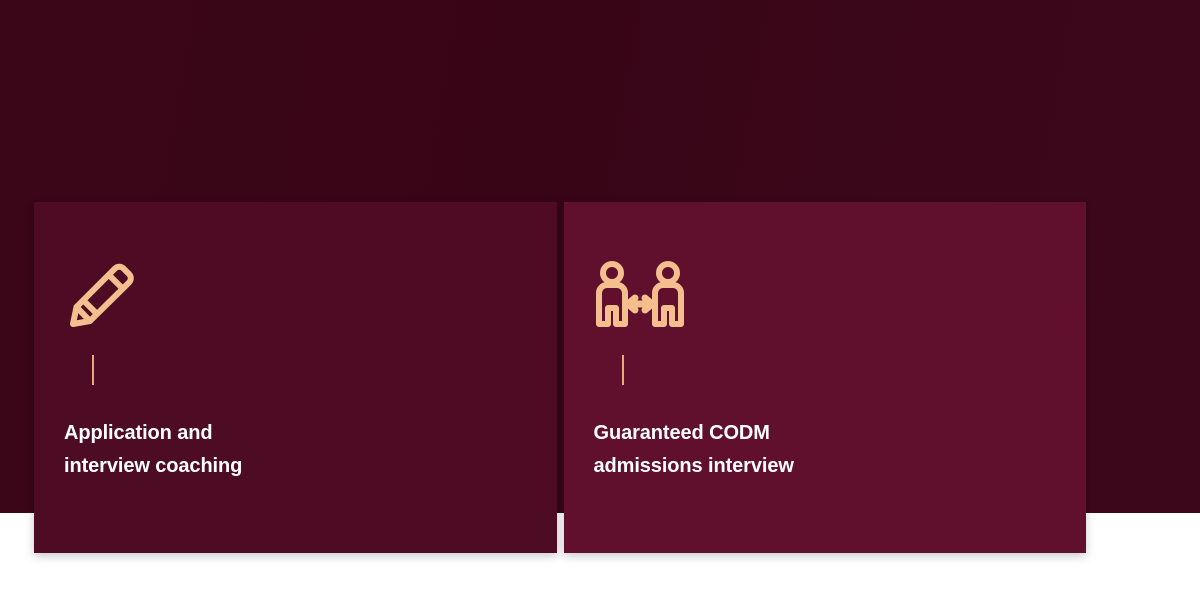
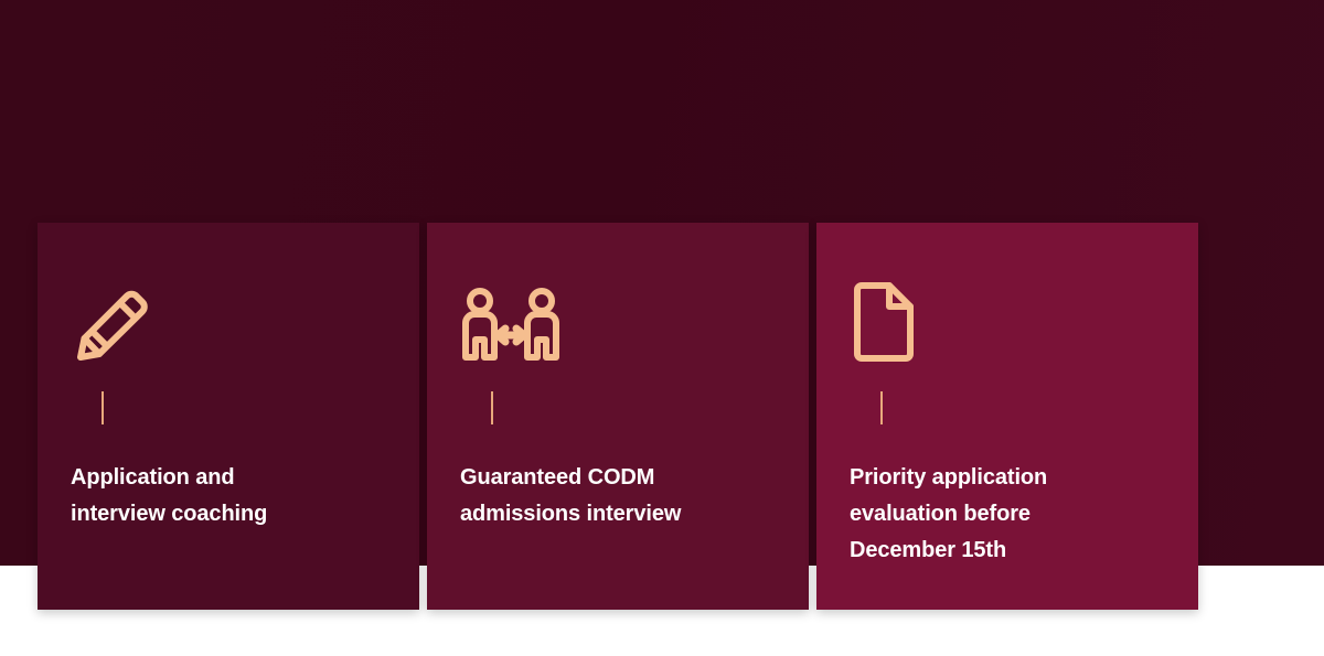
  Application and
  interview coaching
  Guaranteed CODM
  admissions interview
+ Priority application
+ evaluation before
+ December 15th
